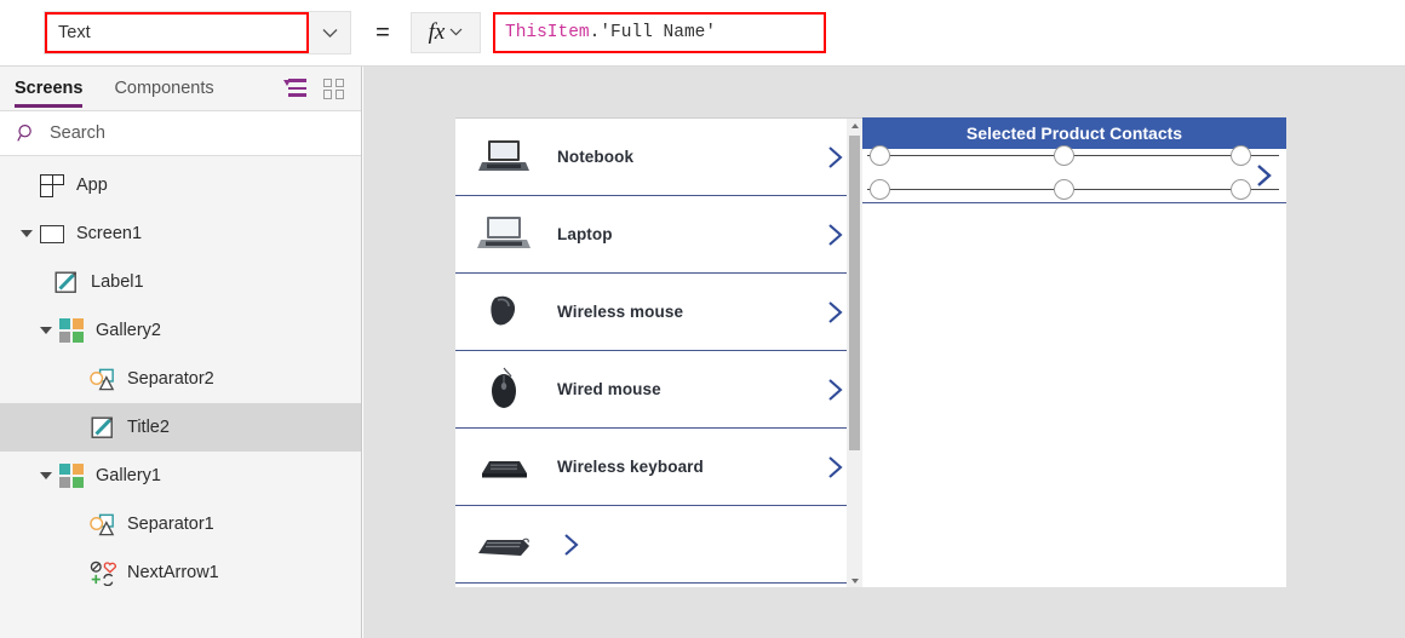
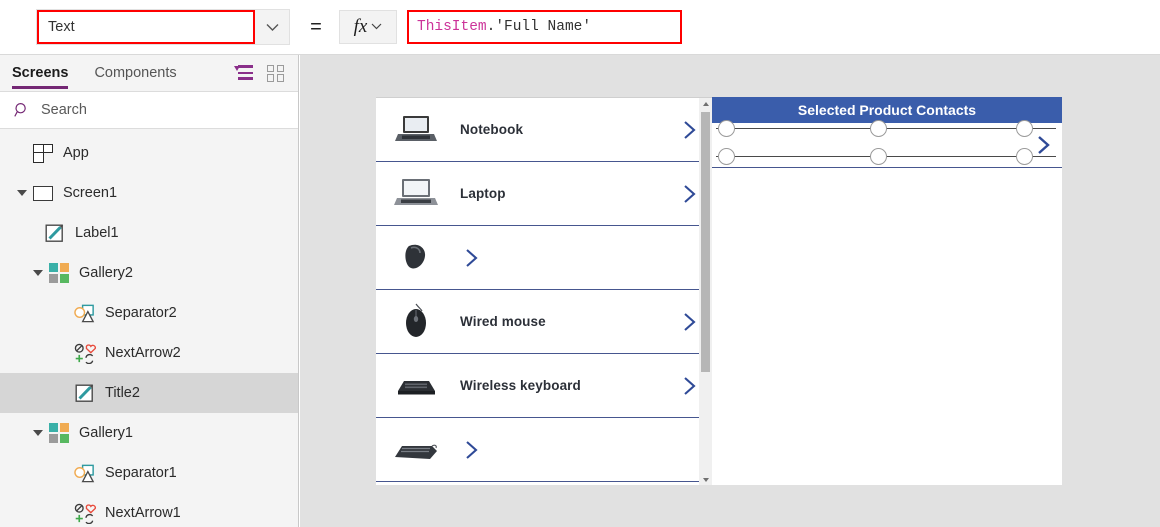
  Text
  =
  fx
  ThisItem
  .'Full Name'
  Screens
  Components
  Search
  App
  Screen1
  Label1
  Gallery2
  Separator2
+ NextArrow2
  Title2
  Gallery1
  Separator1
  NextArrow1
  Notebook
  Laptop
- Wireless mouse
  Wired mouse
  Wireless keyboard
  Selected Product Contacts
